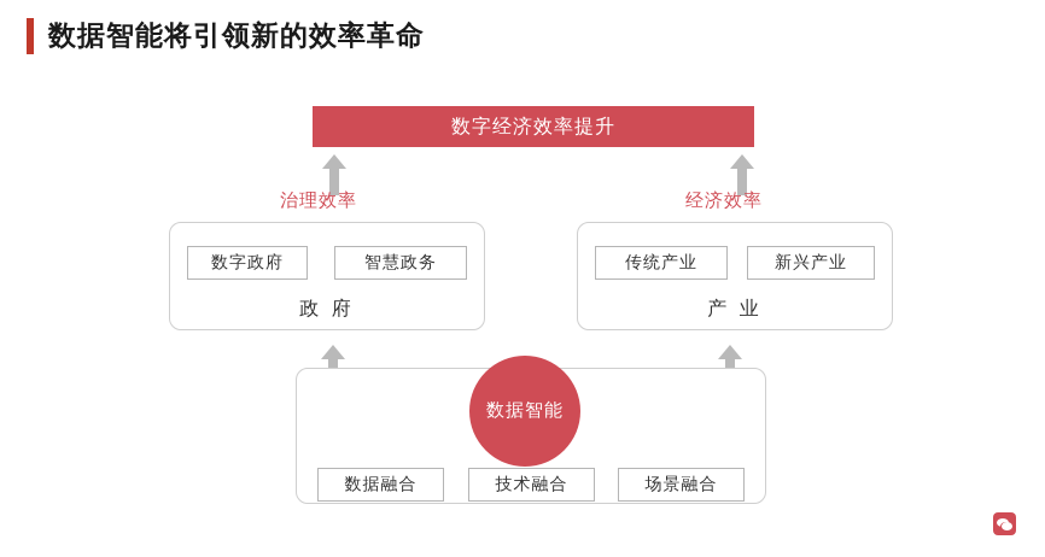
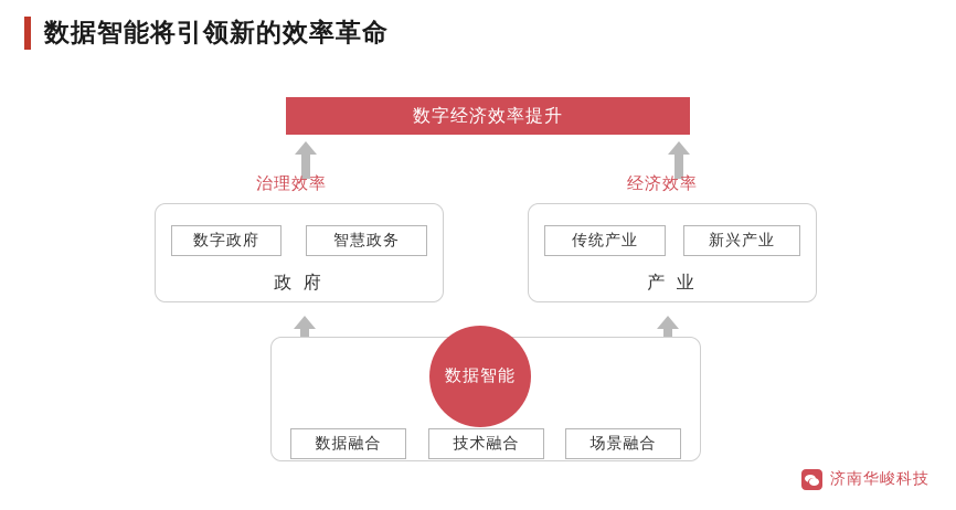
  数据智能将引领新的效率革命
  数字经济效率提升
  治理效率
  经济效率
  政 府
  数字政府
  智慧政务
  产 业
  传统产业
  新兴产业
  数据融合
  技术融合
  场景融合
  数据智能
+ 济南华峻科技
